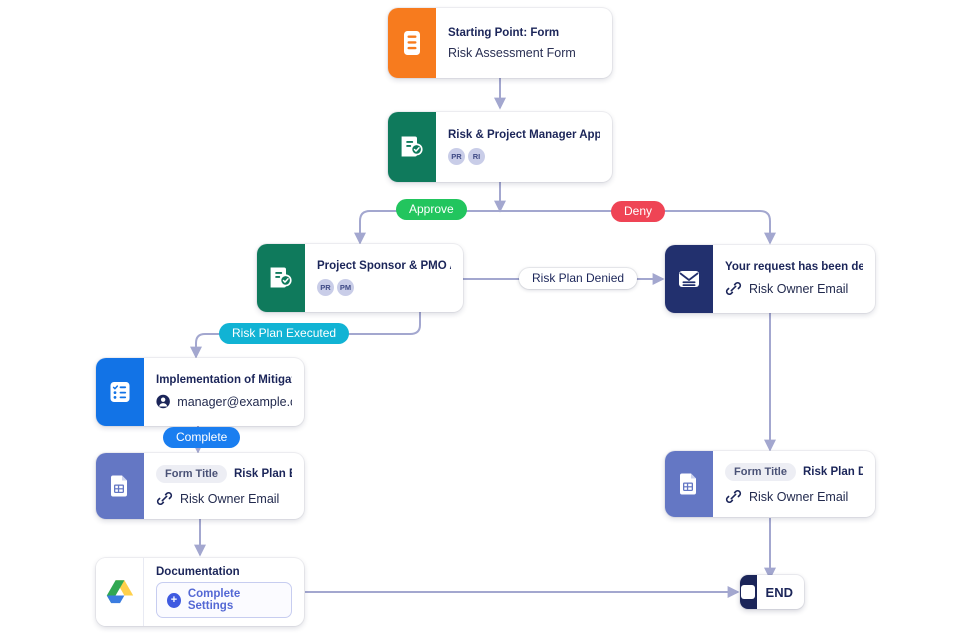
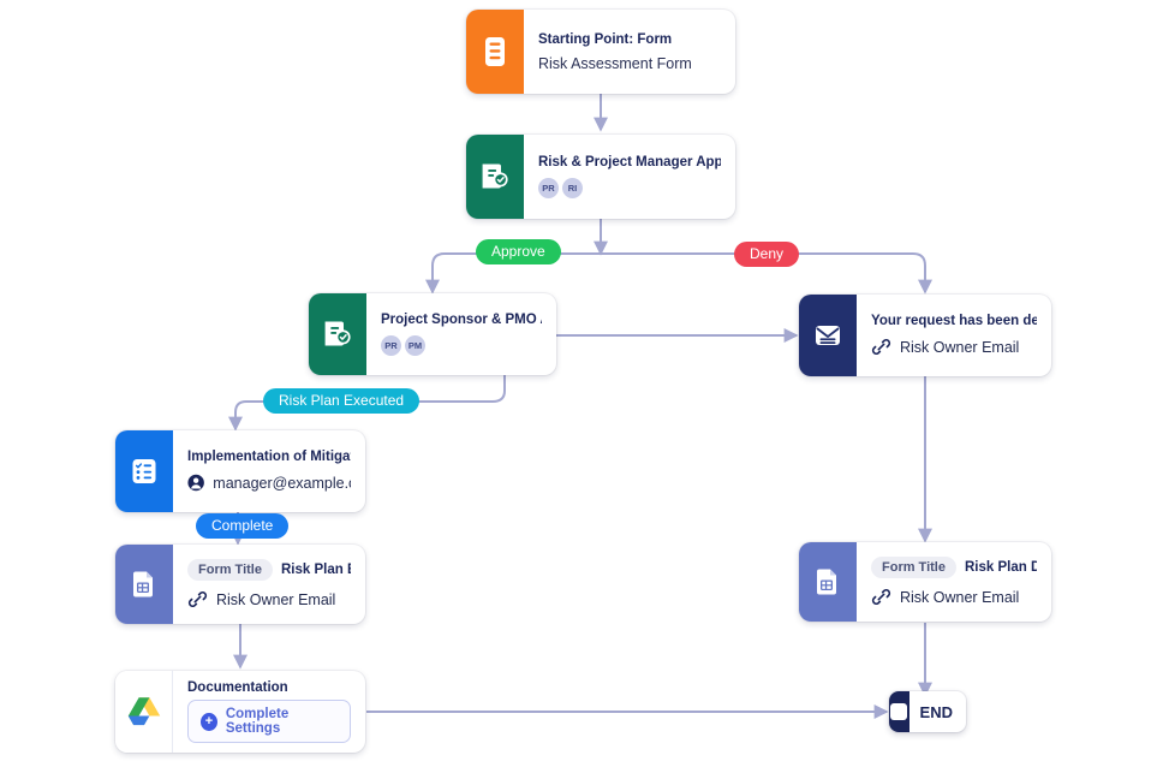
  Starting Point: Form
  Risk Assessment Form
  Risk & Project Manager App
  PR
  RI
  Approve
  Deny
  Project Sponsor & PMO
  PR
  PM
- Risk Plan Denied
  Your request has been de
  Risk Owner Email
  Risk Plan Executed
  Implementation of Mitiga
  manager@example.
  Complete
  Form Title
  Risk Owner Email
  Form Title
  Risk Owner Email
  Documentation
  +
  Complete Settings
  END
